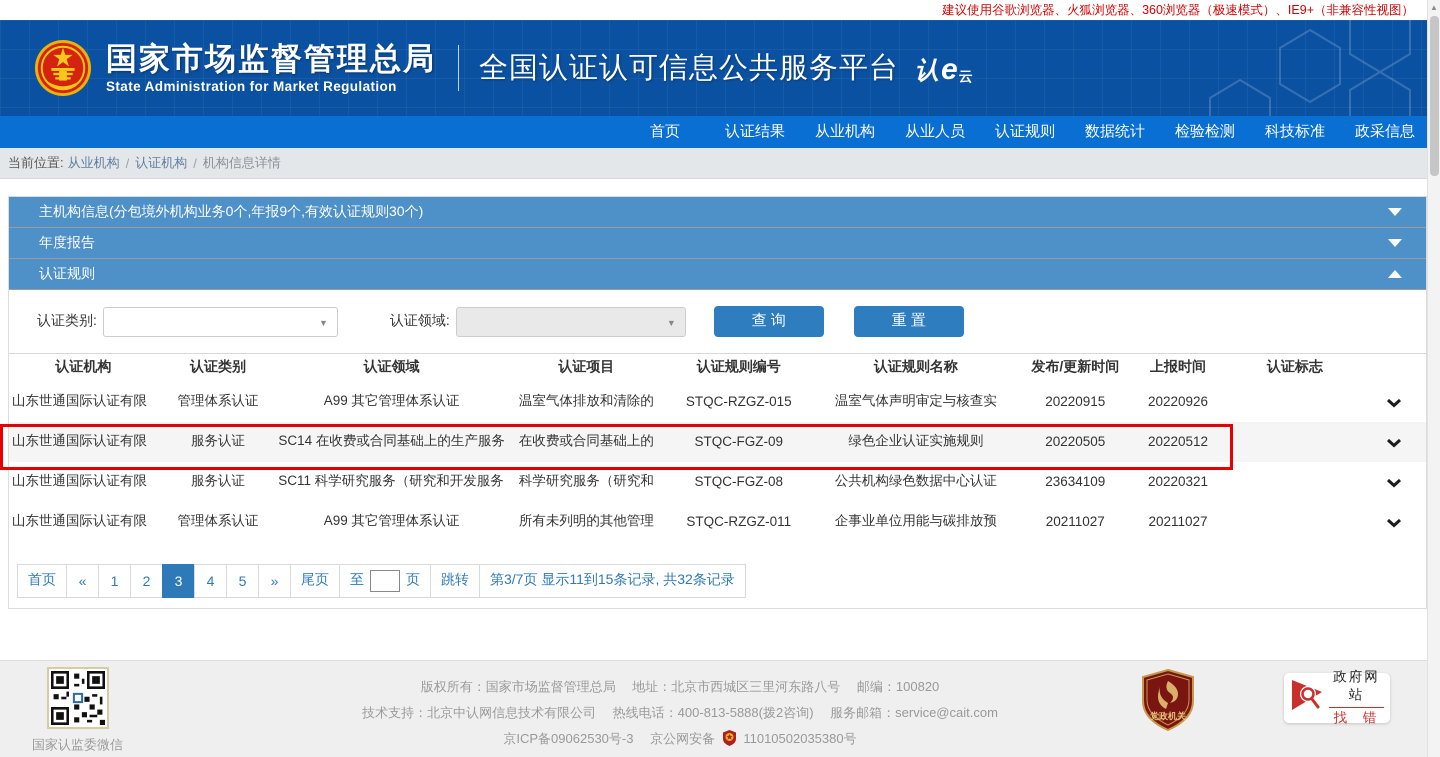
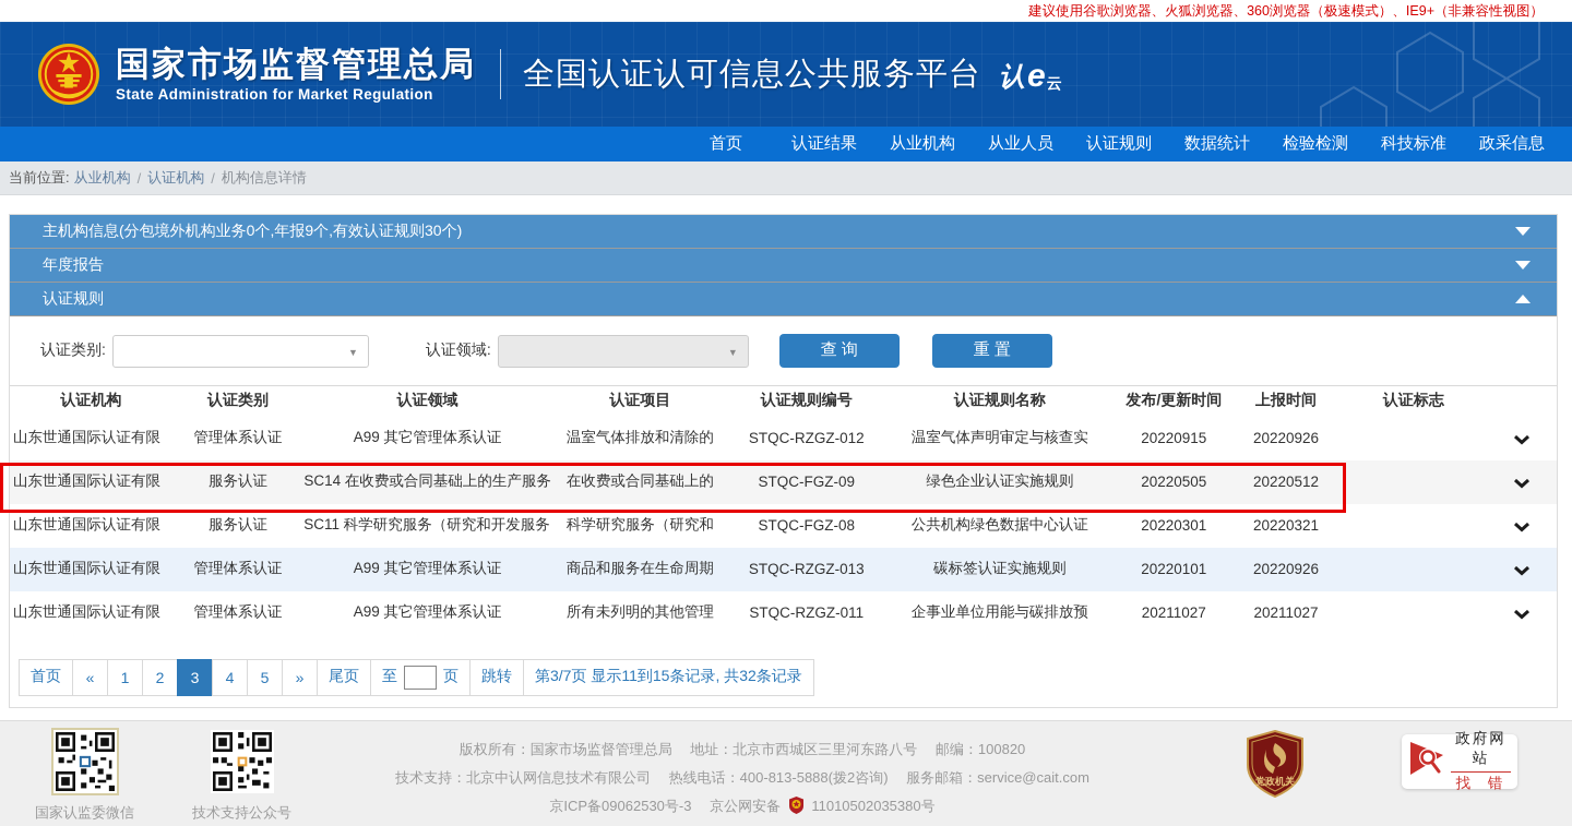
  建议使用谷歌浏览器、火狐浏览器、360浏览器（极速模式）、IE9+（非兼容性视图）
  国家市场监督管理总局
  State Administration for Market Regulation
  全国认证认可信息公共服务平台
  认
  e
  云
  首页
  认证结果
  从业机构
  从业人员
  认证规则
  数据统计
  检验检测
  科技标准
  政采信息
  当前位置:
  从业机构
  /
  认证机构
  /
  机构信息详情
  主机构信息(分包境外机构业务0个,年报9个,有效认证规则30个)
  年度报告
  认证规则
  认证类别:
  ▼
  认证领域:
  ▼
  查 询
  重 置
  认证机构	认证类别	认证领域	认证项目	认证规则编号	认证规则名称	发布/更新时间	上报时间	认证标志
- 山东世通国际认证有限	管理体系认证	A99 其它管理体系认证	温室气体排放和清除的	STQC-RZGZ-015	温室气体声明审定与核查实	20220915	20220926
+ 山东世通国际认证有限	管理体系认证	A99 其它管理体系认证	温室气体排放和清除的	STQC-RZGZ-012	温室气体声明审定与核查实	20220915	20220926
  山东世通国际认证有限	服务认证	SC14 在收费或合同基础上的生产服务	在收费或合同基础上的	STQC-FGZ-09	绿色企业认证实施规则	20220505	20220512
- 山东世通国际认证有限	服务认证	SC11 科学研究服务（研究和开发服务	科学研究服务（研究和	STQC-FGZ-08	公共机构绿色数据中心认证	23634109	20220321
+ 山东世通国际认证有限	服务认证	SC11 科学研究服务（研究和开发服务	科学研究服务（研究和	STQC-FGZ-08	公共机构绿色数据中心认证	20220301	20220321
+ 山东世通国际认证有限	管理体系认证	A99 其它管理体系认证	商品和服务在生命周期	STQC-RZGZ-013	碳标签认证实施规则	20220101	20220926
  山东世通国际认证有限	管理体系认证	A99 其它管理体系认证	所有未列明的其他管理	STQC-RZGZ-011	企事业单位用能与碳排放预	20211027	20211027
  首页
  «
  1
  2
  3
  4
  5
  »
  尾页
  至
  页
  跳转
  第3/7页 显示11到15条记录, 共32条记录
  国家认监委微信
+ 技术支持公众号
  版权所有：国家市场监督管理总局 地址：北京市西城区三里河东路八号 邮编：100820
  技术支持：北京中认网信息技术有限公司 热线电话：400-813-5888(拨2咨询) 服务邮箱：service@cait.com
  京ICP备09062530号-3 京公网安备 11010502035380号
  党政机关
  政府网站
  找 错
- ▲
